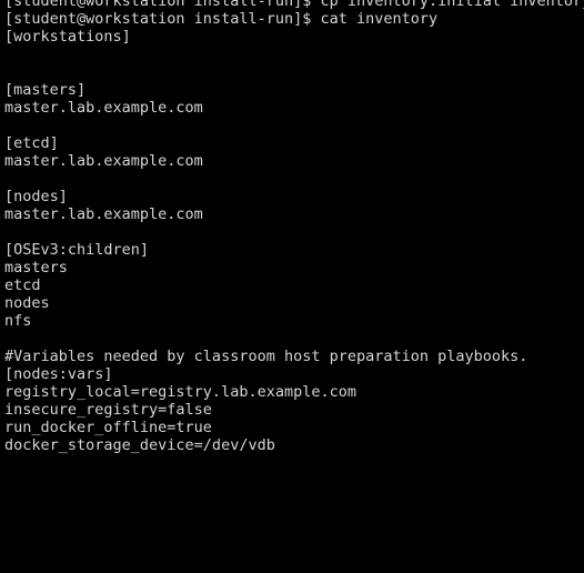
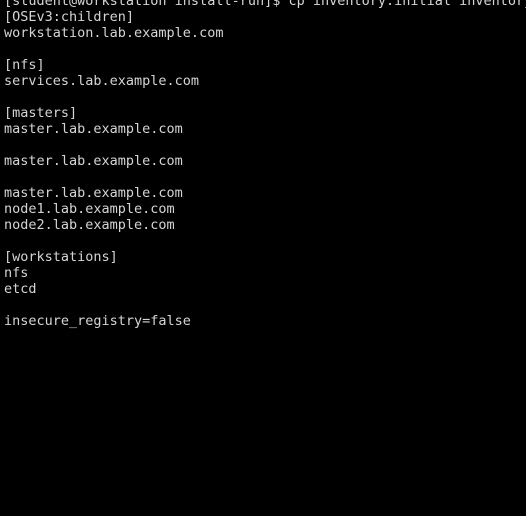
  [student@workstation install-run]$ cp inventory.initial inventor
- [student@workstation install-run]$ cat inventory
- [workstations]
+ [OSEv3:children]
+ workstation.lab.example.com
+ [nfs]
+ services.lab.example.com
  [masters]
  master.lab.example.com
- [etcd]
  master.lab.example.com
- [nodes]
  master.lab.example.com
+ node1.lab.example.com
+ node2.lab.example.com
- [OSEv3:children]
+ [workstations]
- masters
- etcd
+ nfs
- nodes
- nfs
+ etcd
- #Variables needed by classroom host preparation playbooks.
- [nodes:vars]
- registry_local=registry.lab.example.com
  insecure_registry=false
- run_docker_offline=true
- docker_storage_device=/dev/vdb
